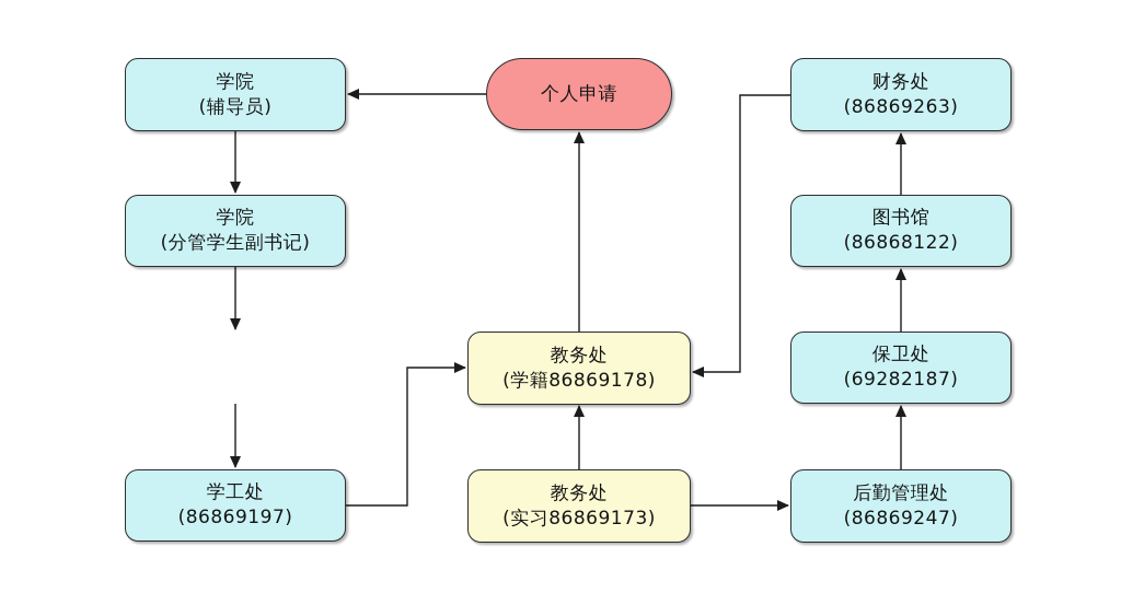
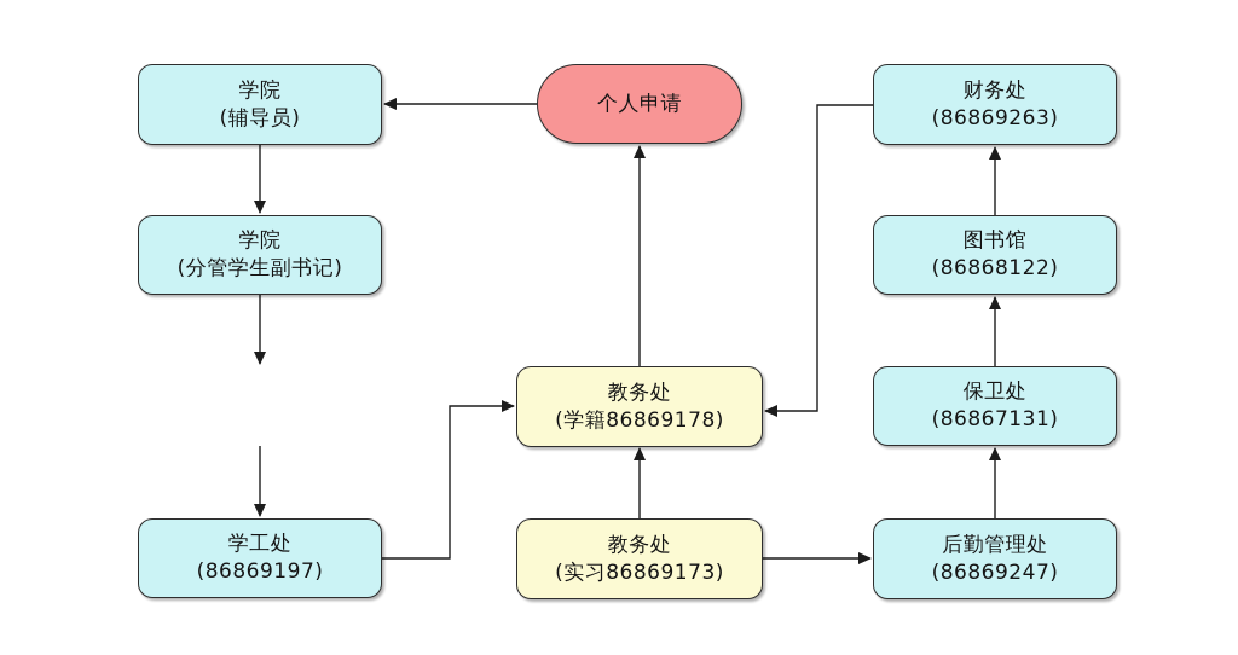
  个人申请
  学院
  (辅导员)
  学院
  (分管学生副书记)
  学工处
  (86869197)
  教务处
  (学籍86869178)
  教务处
  (实习86869173)
  财务处
  (86869263)
  图书馆
  (86868122)
  保卫处
- (69282187)
+ (86867131)
  后勤管理处
  (86869247)
